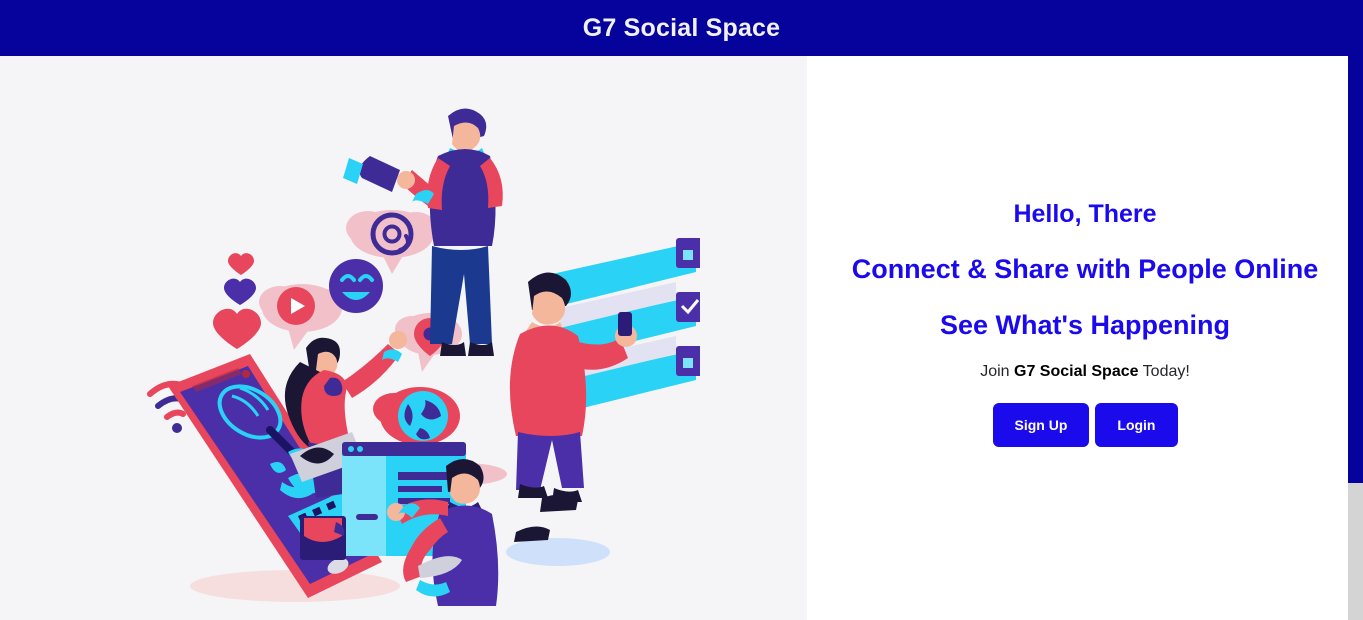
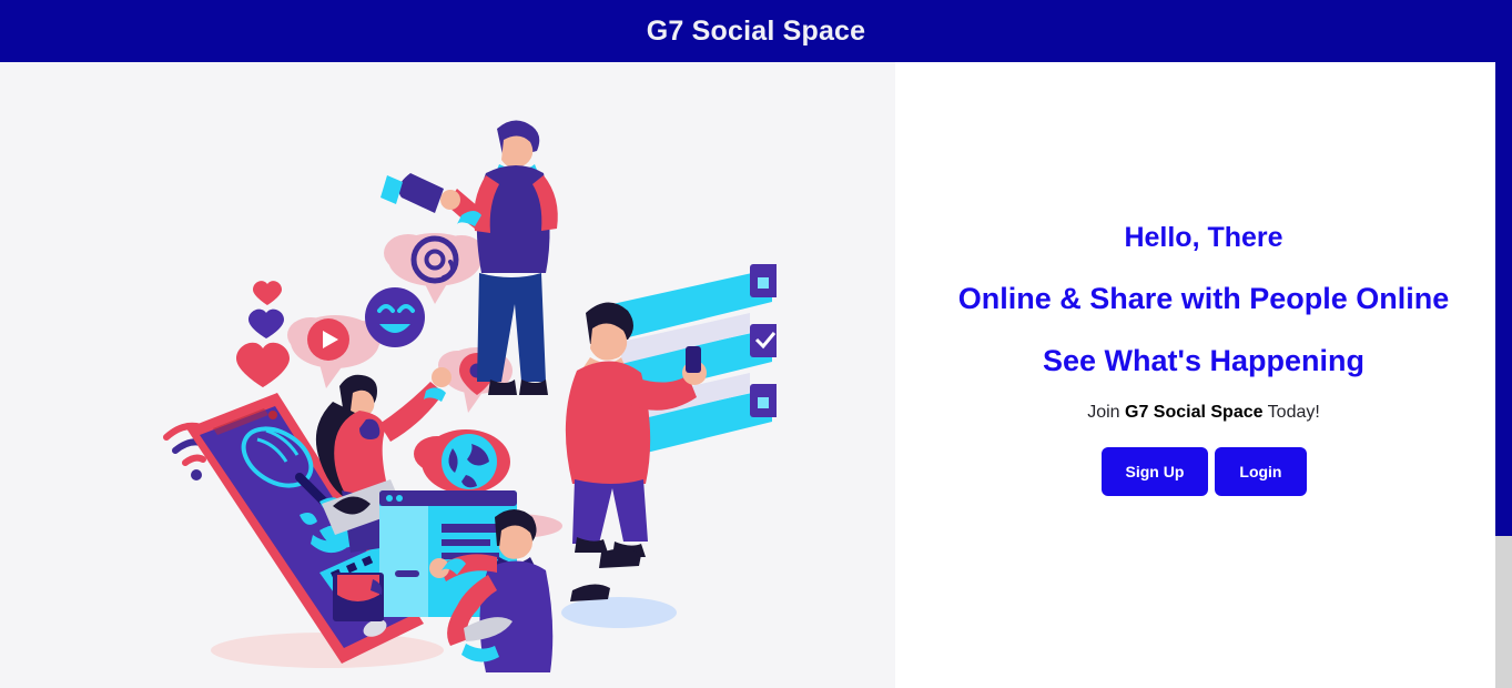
  G7 Social Space
  Hello, There
- Connect & Share with People Online
+ Online & Share with People Online
  See What's Happening
  Join G7 Social Space Today!
  Sign Up
  Login
